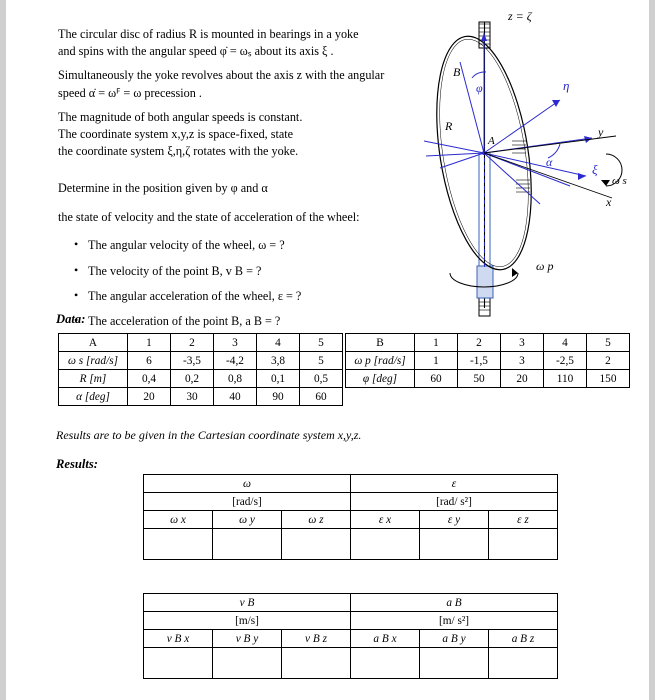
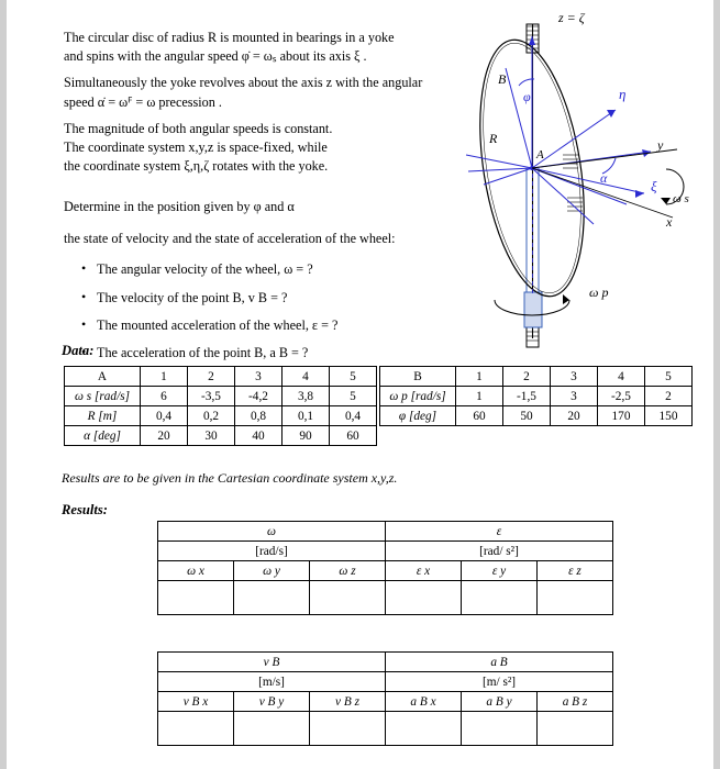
  The circular disc of radius R is mounted in bearings in a yoke
  and spins with the angular speed φ̇ = ωₛ about its axis ξ .
  Simultaneously the yoke revolves about the axis z with the angular
  speed α̇ = ωꟳ = ω precession .
  The magnitude of both angular speeds is constant.
- The coordinate system x,y,z is space-fixed, state
+ The coordinate system x,y,z is space-fixed, while
  the coordinate system ξ,η,ζ rotates with the yoke.
  Determine in the position given by φ and α
  the state of velocity and the state of acceleration of the wheel:
  The angular velocity of the wheel, ω = ?
  The velocity of the point B, v B = ?
- The angular acceleration of the wheel, ε = ?
+ The mounted acceleration of the wheel, ε = ?
  The acceleration of the point B, a B = ?
  z = ζ
  B
  φ
  R
  A
  η
  y
  ξ
  α
  ω s
  x
  ω p
  Data:
  A	1	2	3	4	5
  ω s [rad/s]	6	-3,5	-4,2	3,8	5
- R [m]	0,4	0,2	0,8	0,1	0,5
+ R [m]	0,4	0,2	0,8	0,1	0,4
  α [deg]	20	30	40	90	60
  B	1	2	3	4	5
  ω p [rad/s]	1	-1,5	3	-2,5	2
- φ [deg]	60	50	20	110	150
+ φ [deg]	60	50	20	170	150
  Results are to be given in the Cartesian coordinate system x,y,z.
  Results:
  ω	ε
  [rad/s]	[rad/ s²]
  ω x	ω y	ω z	ε x	ε y	ε z
  v B	a B
  [m/s]	[m/ s²]
  v B x	v B y	v B z	a B x	a B y	a B z
